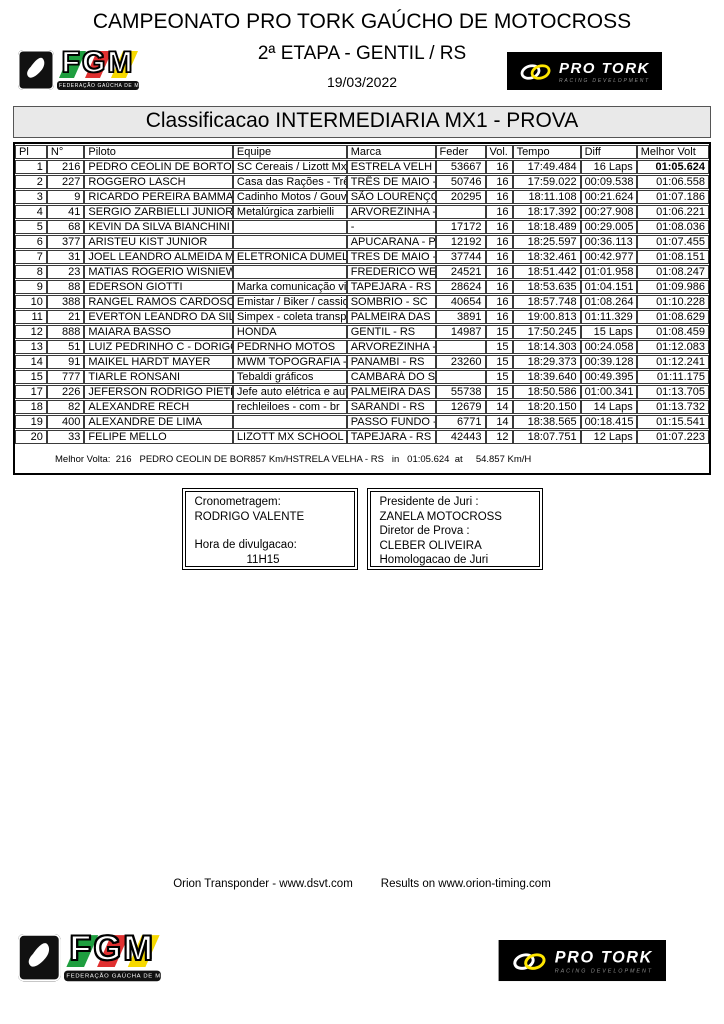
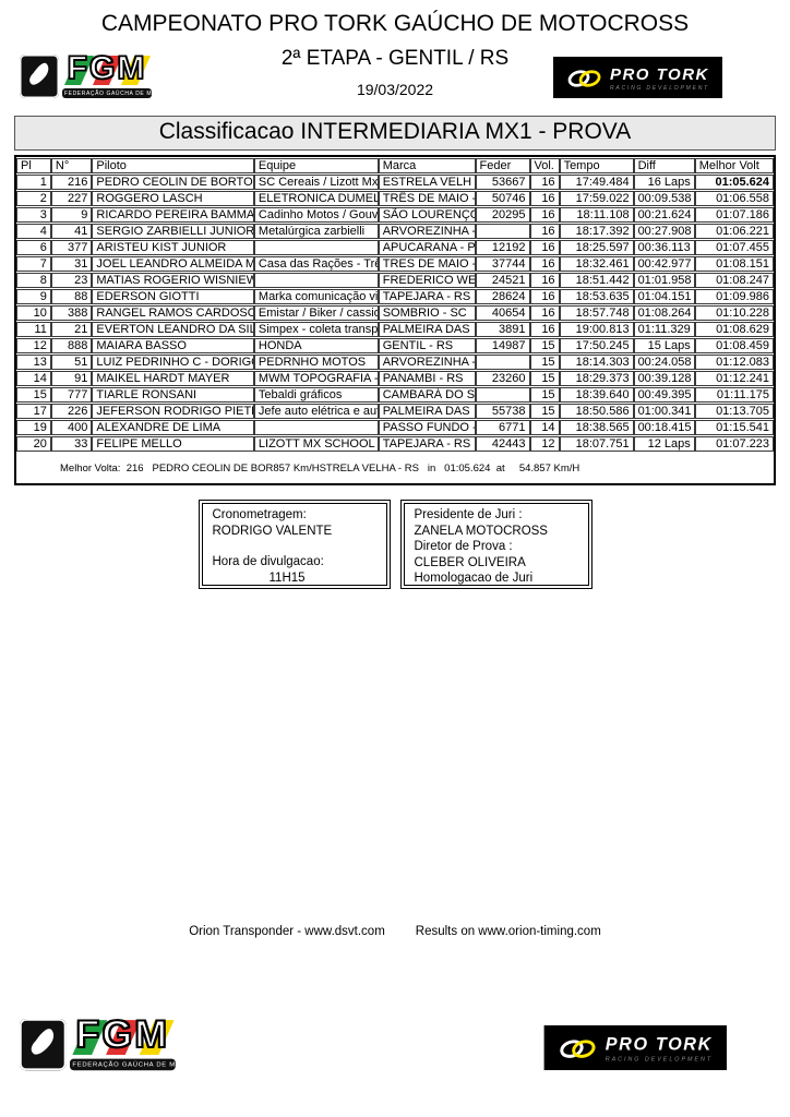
  CAMPEONATO PRO TORK GAÚCHO DE MOTOCROSS
  2ª ETAPA - GENTIL / RS
  19/03/2022
  FGM
  PRO TORK
  Classificacao INTERMEDIARIA MX1 - PROVA
  Pl	N°	Piloto	Equipe	Marca	Feder	Vol.	Tempo	Diff	Melhor Volt
  1	216	PEDRO CEOLIN DE BORTO	SC Cereais / Lizott Mx	ESTRELA VELH	53667	16	17:49.484	16 Laps	01:05.624
- 2	227	ROGGERO LASCH	Casa das Rações - Trê	TRÊS DE MAIO -	50746	16	17:59.022	00:09.538	01:06.558
+ 2	227	ROGGERO LASCH	ELETRONICA DUMEL	TRÊS DE MAIO -	50746	16	17:59.022	00:09.538	01:06.558
  3	9	RICARDO PEREIRA BAMMA	Cadinho Motos / Gouv	SÃO LOURENÇO	20295	16	18:11.108	00:21.624	01:07.186
  4	41	SERGIO ZARBIELLI JUNIOR	Metalúrgica zarbielli	ARVOREZINHA -		16	18:17.392	00:27.908	01:06.221
- 5	68	KEVIN DA SILVA BIANCHINI		-	17172	16	18:18.489	00:29.005	01:08.036
  6	377	ARISTEU KIST JUNIOR		APUCARANA - P	12192	16	18:25.597	00:36.113	01:07.455
- 7	31	JOEL LEANDRO ALMEIDA M	ELETRONICA DUMEL	TRES DE MAIO -	37744	16	18:32.461	00:42.977	01:08.151
+ 7	31	JOEL LEANDRO ALMEIDA M	Casa das Rações - Trê	TRES DE MAIO -	37744	16	18:32.461	00:42.977	01:08.151
  8	23	MATIAS ROGERIO WISNIEW		FREDERICO WE	24521	16	18:51.442	01:01.958	01:08.247
  9	88	EDERSON GIOTTI	Marka comunicação vi	TAPEJARA - RS	28624	16	18:53.635	01:04.151	01:09.986
  10	388	RANGEL RAMOS CARDOSO	Emistar / Biker / cassio	SOMBRIO - SC	40654	16	18:57.748	01:08.264	01:10.228
  11	21	EVERTON LEANDRO DA SIL	Simpex - coleta transp	PALMEIRA DAS	3891	16	19:00.813	01:11.329	01:08.629
  12	888	MAIARA BASSO	HONDA	GENTIL - RS	14987	15	17:50.245	15 Laps	01:08.459
  13	51	LUIZ PEDRINHO C - DORIG	PEDRNHO MOTOS	ARVOREZINHA -		15	18:14.303	00:24.058	01:12.083
  14	91	MAIKEL HARDT MAYER	MWM TOPOGRAFIA -	PANAMBI - RS	23260	15	18:29.373	00:39.128	01:12.241
  15	777	TIARLE RONSANI	Tebaldi gráficos	CAMBARÁ DO S		15	18:39.640	00:49.395	01:11.175
  17	226	JEFERSON RODRIGO PIET	Jefe auto elétrica e aut	PALMEIRA DAS	55738	15	18:50.586	01:00.341	01:13.705
- 18	82	ALEXANDRE RECH	rechleiloes - com - br	SARANDI - RS	12679	14	18:20.150	14 Laps	01:13.732
  19	400	ALEXANDRE DE LIMA		PASSO FUNDO -	6771	14	18:38.565	00:18.415	01:15.541
  20	33	FELIPE MELLO	LIZOTT MX SCHOOL	TAPEJARA - RS	42443	12	18:07.751	12 Laps	01:07.223
  Melhor Volta: 216 PEDRO CEOLIN DE BOR857 Km/HSTRELA VELHA - RS in 01:05.624 at 54.857 Km/H
  Cronometragem:
  RODRIGO VALENTE
  Hora de divulgacao:
  11H15
  Presidente de Juri :
  ZANELA MOTOCROSS
  Diretor de Prova :
  CLEBER OLIVEIRA
  Homologacao de Juri
  Orion Transponder - www.dsvt.com Results on www.orion-timing.com
  FGM
  PRO TORK
